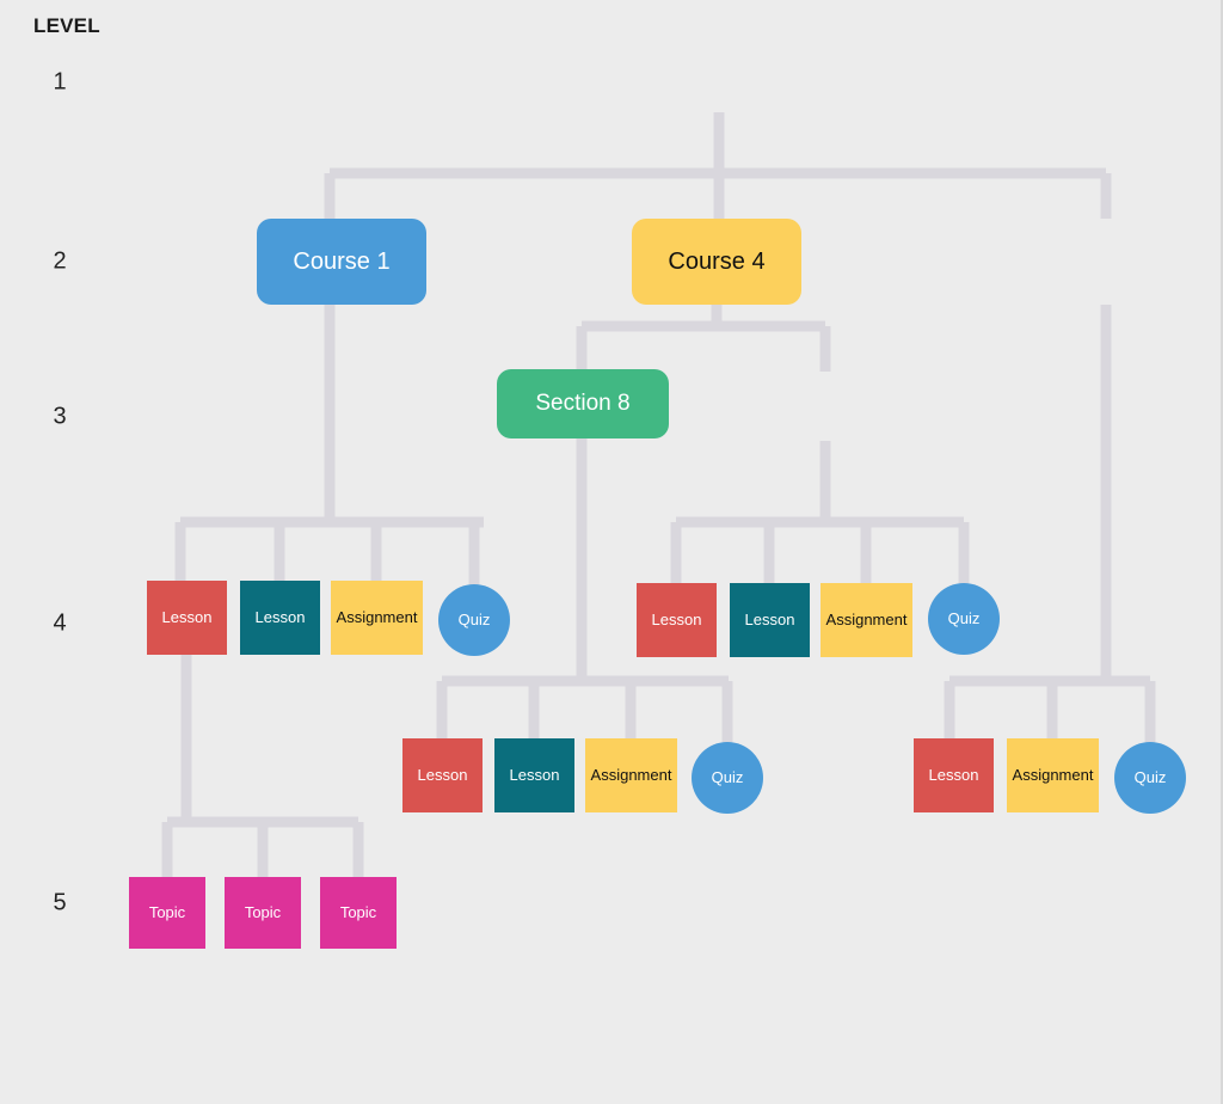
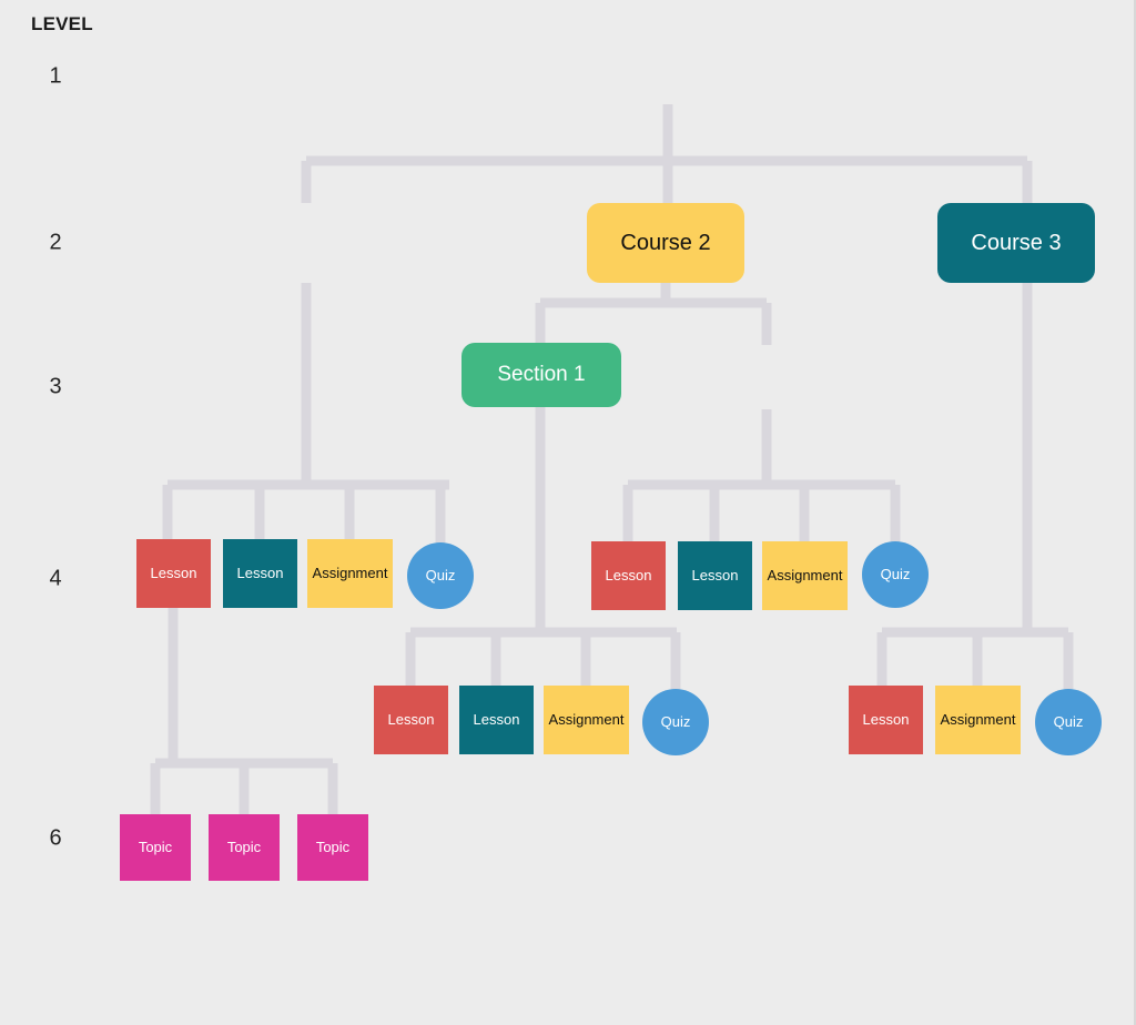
  LEVEL
  1
  2
  3
  4
- 5
+ 6
- Course 1
- Course 4
+ Course 2
+ Course 3
- Section 8
+ Section 1
  Lesson
  Lesson
  Assignment
  Quiz
  Lesson
  Lesson
  Assignment
  Quiz
  Lesson
  Lesson
  Assignment
  Quiz
  Lesson
  Assignment
  Quiz
  Topic
  Topic
  Topic
